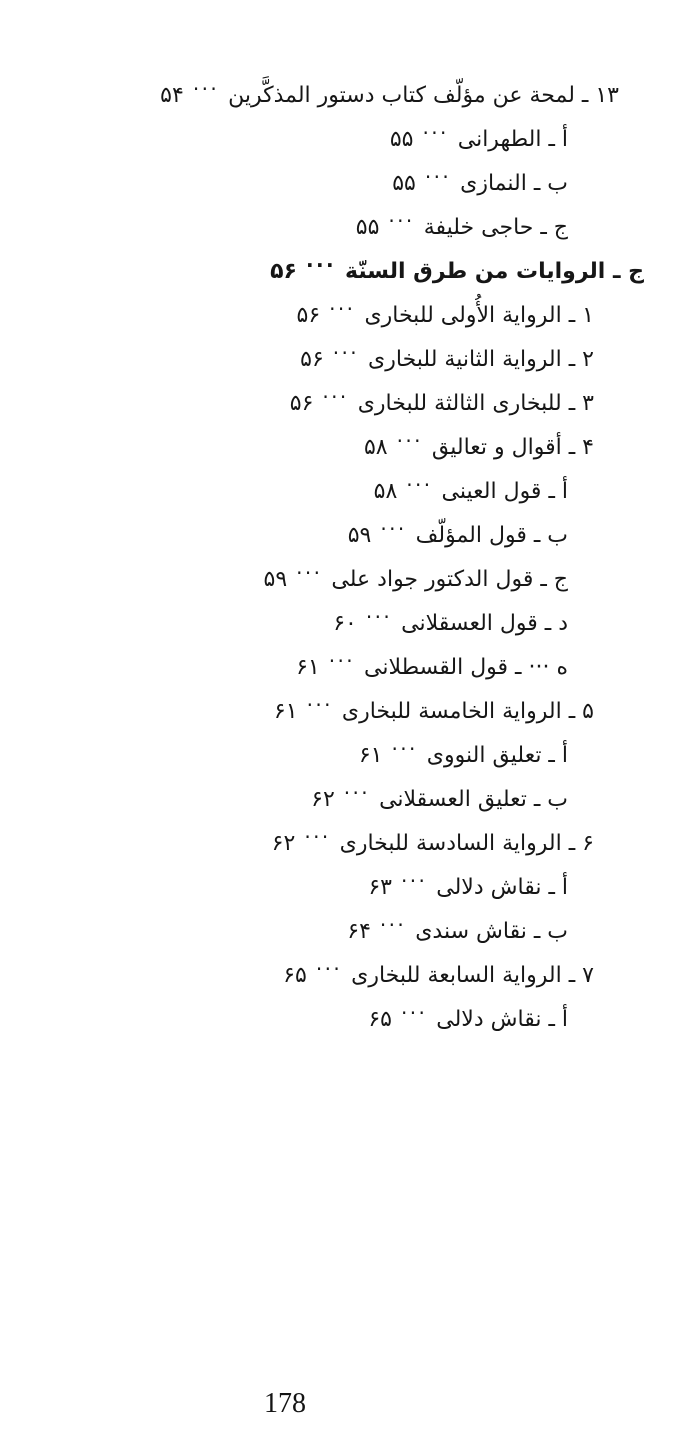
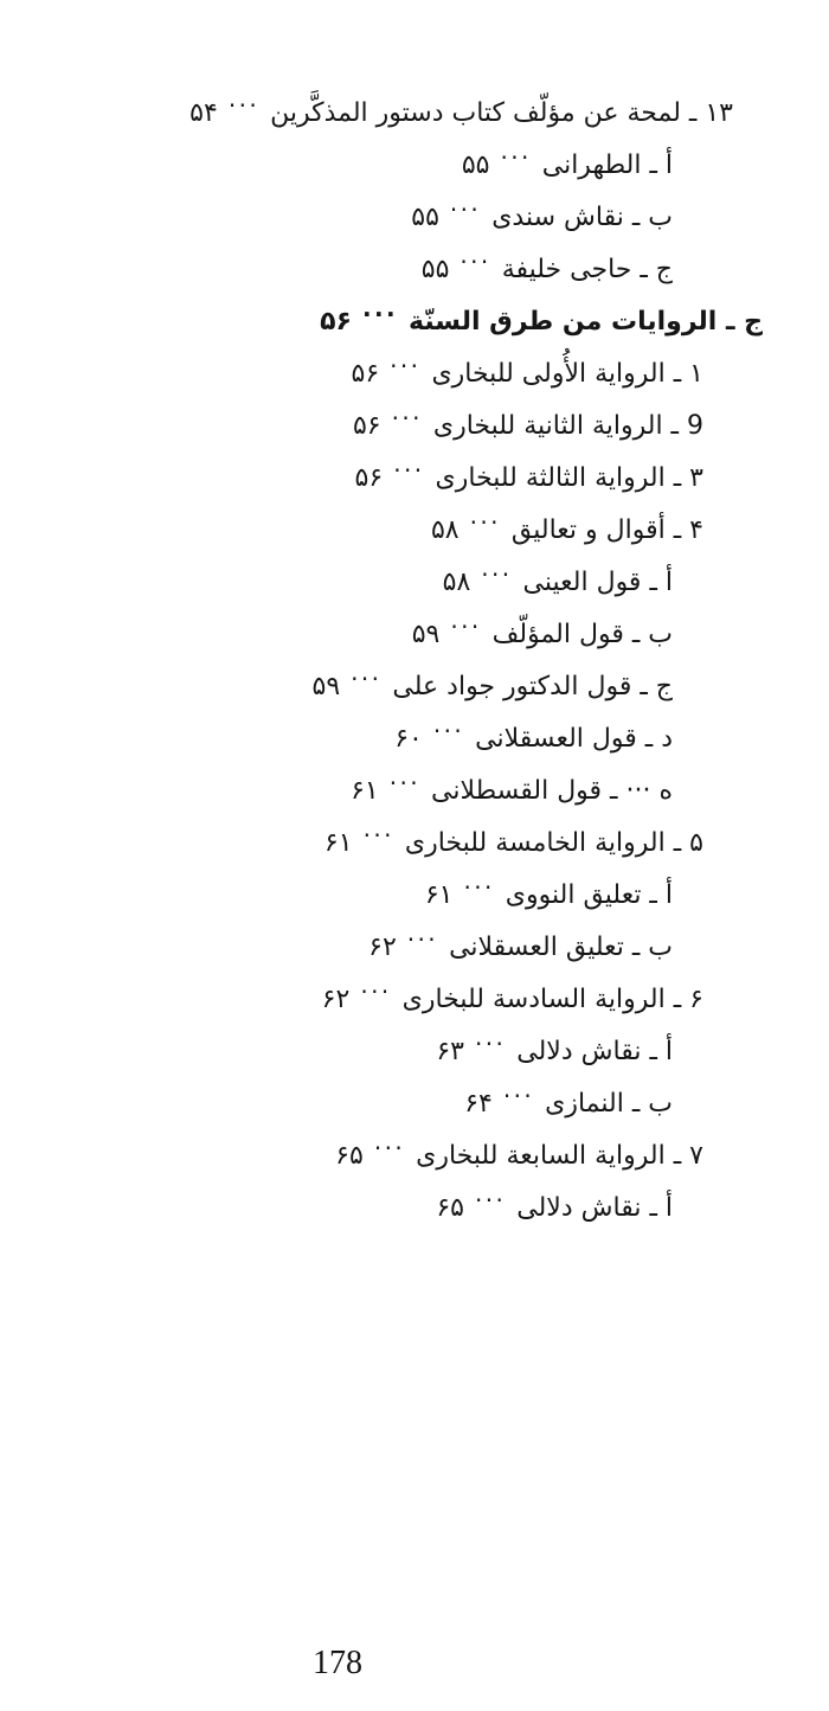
  ۱۳ ـ لمحة عن مؤلّف كتاب دستور المذكَّرين···۵۴
  أ ـ الطهرانى···۵۵
- ب ـ النمازى···۵۵
+ ب ـ نقاش سندى···۵۵
  ج ـ حاجى خليفة···۵۵
  ج ـ الروايات من طرق السنّة···۵۶
  ۱ ـ الرواية الأُولى للبخارى···۵۶
- ۲ ـ الرواية الثانية للبخارى···۵۶
+ 9 ـ الرواية الثانية للبخارى···۵۶
- ۳ ـ للبخارى الثالثة للبخارى···۵۶
+ ۳ ـ الرواية الثالثة للبخارى···۵۶
  ۴ ـ أقوال و تعاليق···۵۸
  أ ـ قول العينى···۵۸
  ب ـ قول المؤلّف···۵۹
  ج ـ قول الدكتور جواد على···۵۹
  د ـ قول العسقلانى···۶۰
  ه ··· ـ قول القسطلانى···۶۱
  ۵ ـ الرواية الخامسة للبخارى···۶۱
  أ ـ تعليق النووى···۶۱
  ب ـ تعليق العسقلانى···۶۲
  ۶ ـ الرواية السادسة للبخارى···۶۲
  أ ـ نقاش دلالى···۶۳
- ب ـ نقاش سندى···۶۴
+ ب ـ النمازى···۶۴
  ۷ ـ الرواية السابعة للبخارى···۶۵
  أ ـ نقاش دلالى···۶۵
  178
